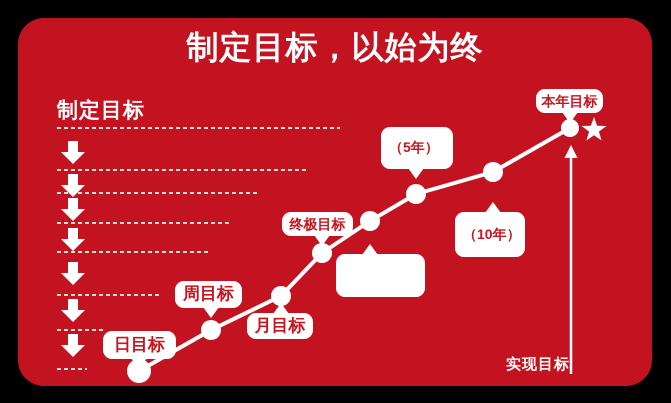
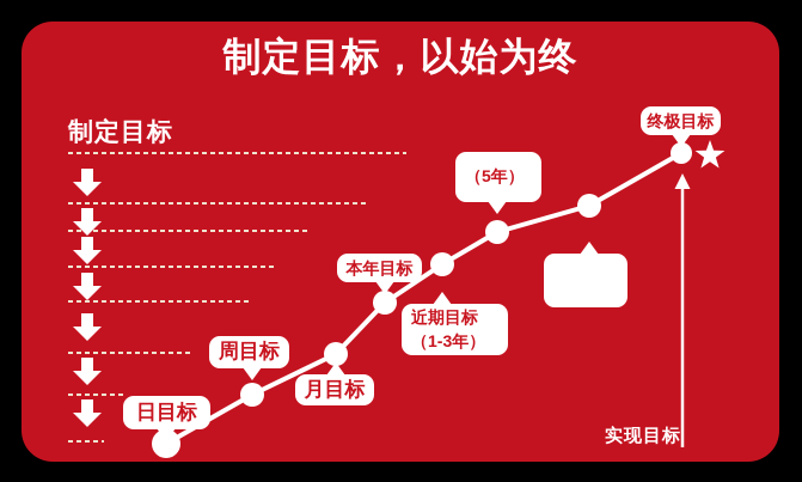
  制定目标，以始为终
  制定目标
  日目标
  周目标
  月目标
- 终极目标
+ 本年目标
+ 近期目标
+ （1-3年）
  （5年）
- （10年）
- 本年目标
+ 终极目标
  实现目标
